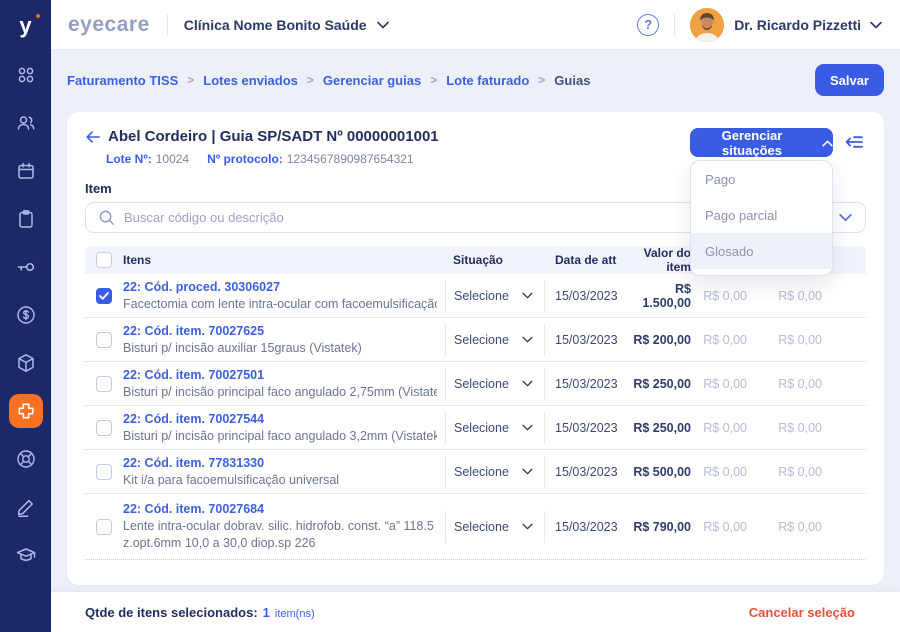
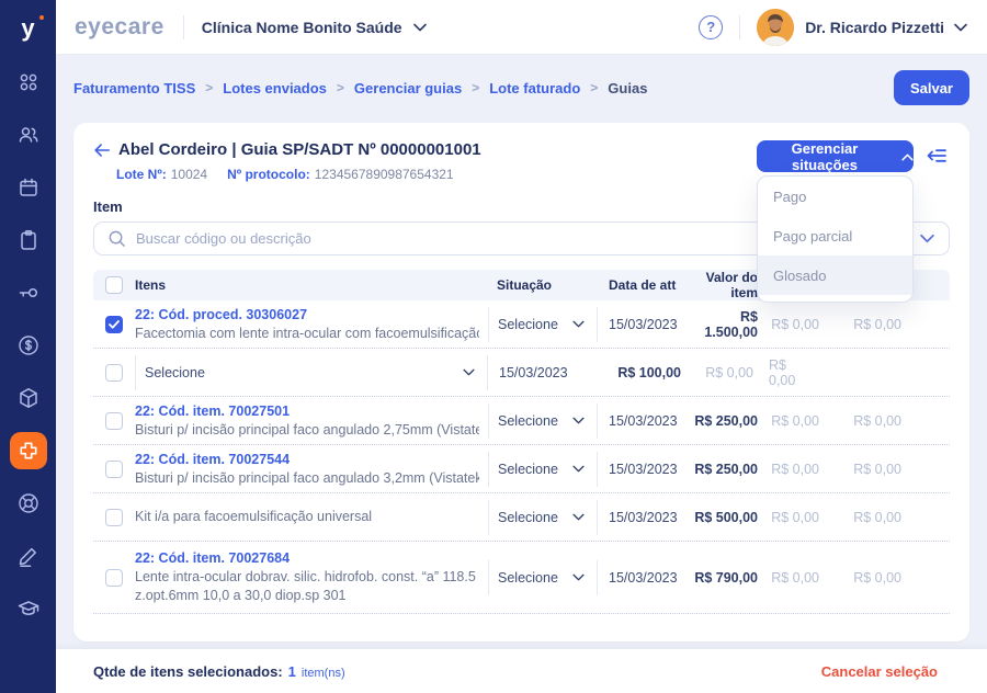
  y
  eyecare
  Clínica Nome Bonito Saúde
  ?
  Dr. Ricardo Pizzetti
  Faturamento TISS
  >
  Lotes enviados
  >
  Gerenciar guias
  >
  Lote faturado
  >
  Guias
  Salvar
  Abel Cordeiro | Guia SP/SADT Nº 00000001001
  Lote Nº: 10024
  Nº protocolo: 1234567890987654321
  Gerenciar situações
  Pago
  Pago parcial
  Glosado
  Item
  Buscar código ou descrição
  Itens
  Situação
  Data de att
  Valor do item
  22: Cód. proced. 30306027
  Facectomia com lente intra-ocular com facoemulsificaçã
  Selecione
  15/03/2023
  R$ 1.500,00
  R$ 0,00
  R$ 0,00
- 22: Cód. item. 70027625
- Bisturi p/ incisão auxiliar 15graus (Vistatek)
  Selecione
  15/03/2023
- R$ 200,00
+ R$ 100,00
  R$ 0,00
  R$ 0,00
  22: Cód. item. 70027501
  Bisturi p/ incisão principal faco angulado 2,75mm (Vistate
  Selecione
  15/03/2023
  R$ 250,00
  R$ 0,00
  R$ 0,00
  22: Cód. item. 70027544
  Bisturi p/ incisão principal faco angulado 3,2mm (Vistatek
  Selecione
  15/03/2023
  R$ 250,00
  R$ 0,00
  R$ 0,00
- 22: Cód. item. 77831330
  Kit i/a para facoemulsificação universal
  Selecione
  15/03/2023
  R$ 500,00
  R$ 0,00
  R$ 0,00
  22: Cód. item. 70027684
- Lente intra-ocular dobrav. silic. hidrofob. const. “a” 118.5 z.opt.6mm 10,0 a 30,0 diop.sp 226
+ Lente intra-ocular dobrav. silic. hidrofob. const. “a” 118.5 z.opt.6mm 10,0 a 30,0 diop.sp 301
  Selecione
  15/03/2023
  R$ 790,00
  R$ 0,00
  R$ 0,00
  Qtde de itens selecionados:
  1
  item(ns)
  Cancelar seleção
